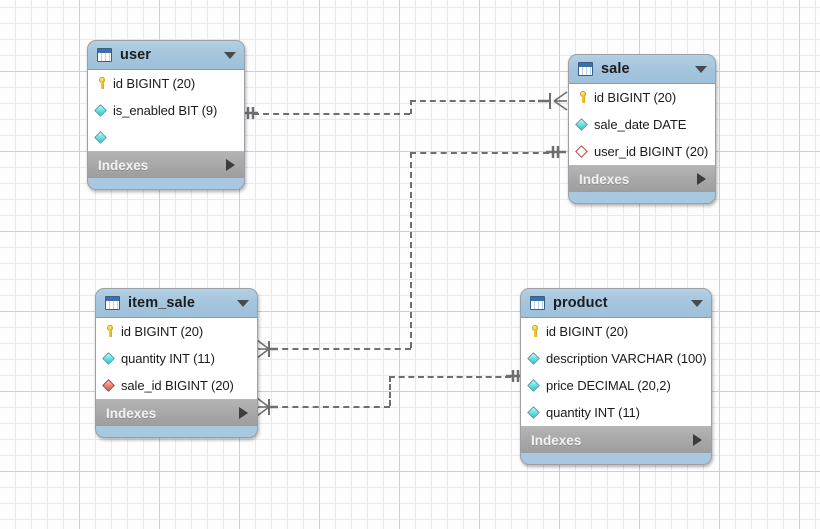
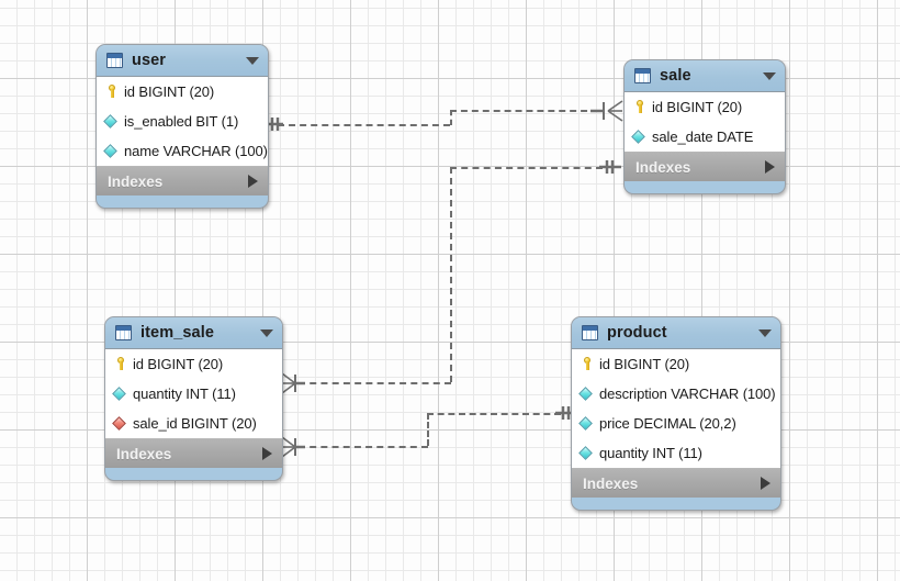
  user
  id BIGINT (20)
- is_enabled BIT (9)
+ is_enabled BIT (1)
+ name VARCHAR (100)
  Indexes
  sale
  id BIGINT (20)
  sale_date DATE
- user_id BIGINT (20)
  Indexes
  item_sale
  id BIGINT (20)
  quantity INT (11)
  sale_id BIGINT (20)
  Indexes
  product
  id BIGINT (20)
  description VARCHAR (100)
  price DECIMAL (20,2)
  quantity INT (11)
  Indexes
